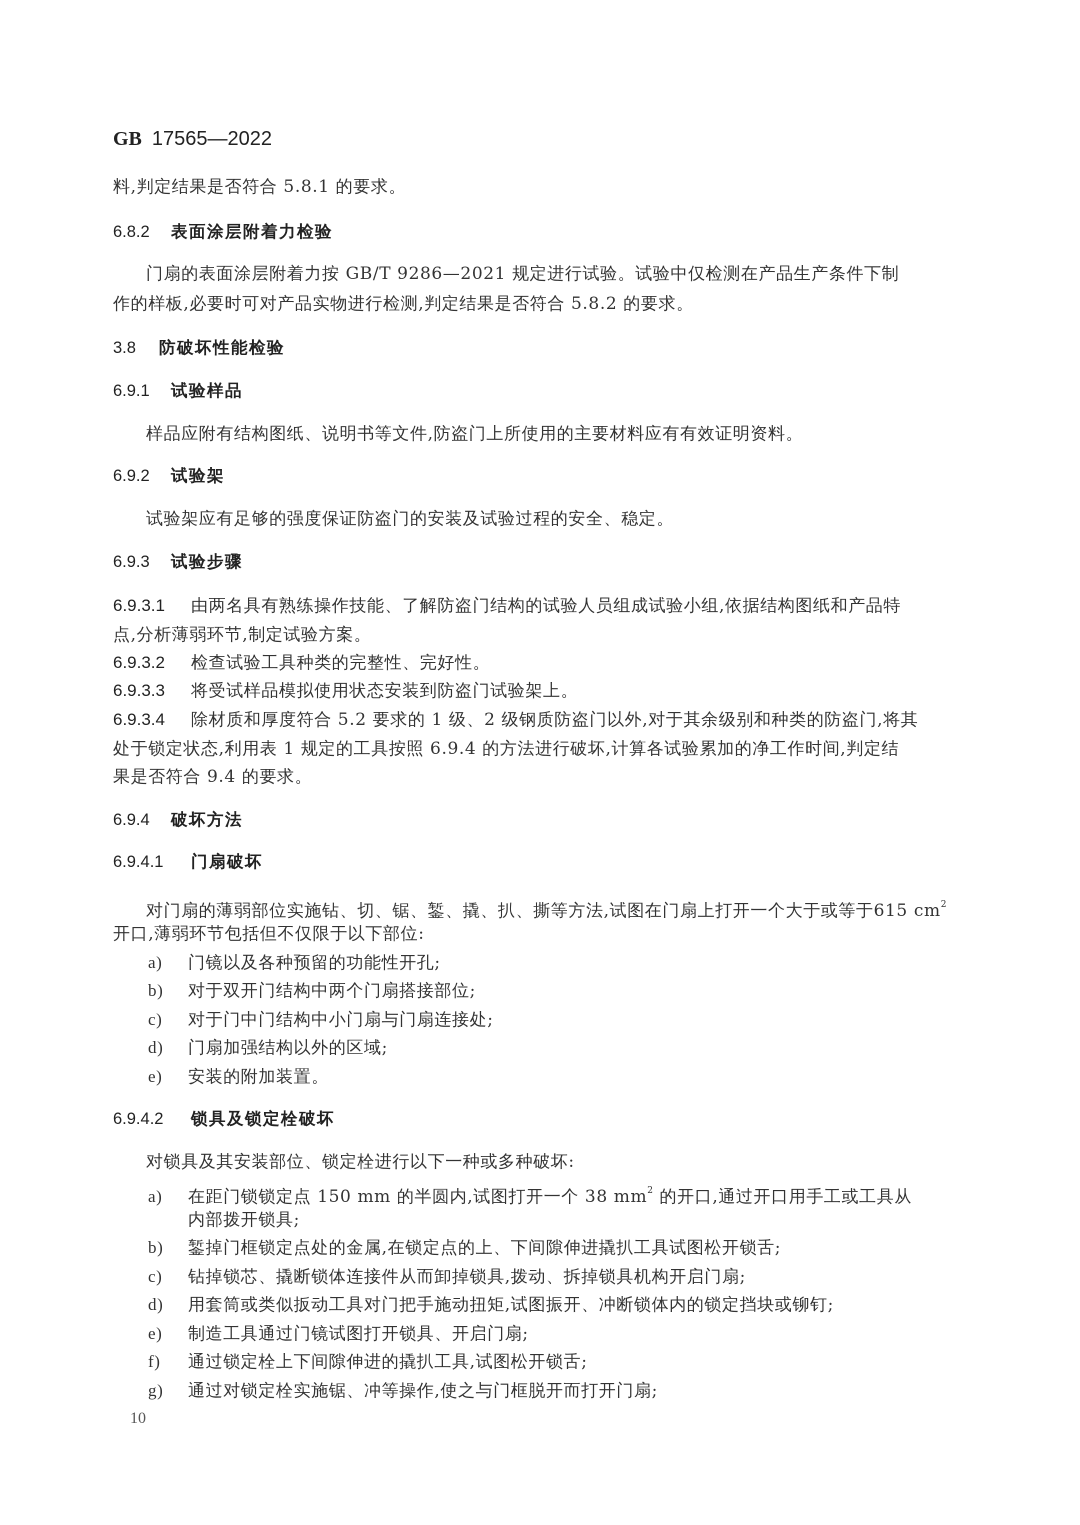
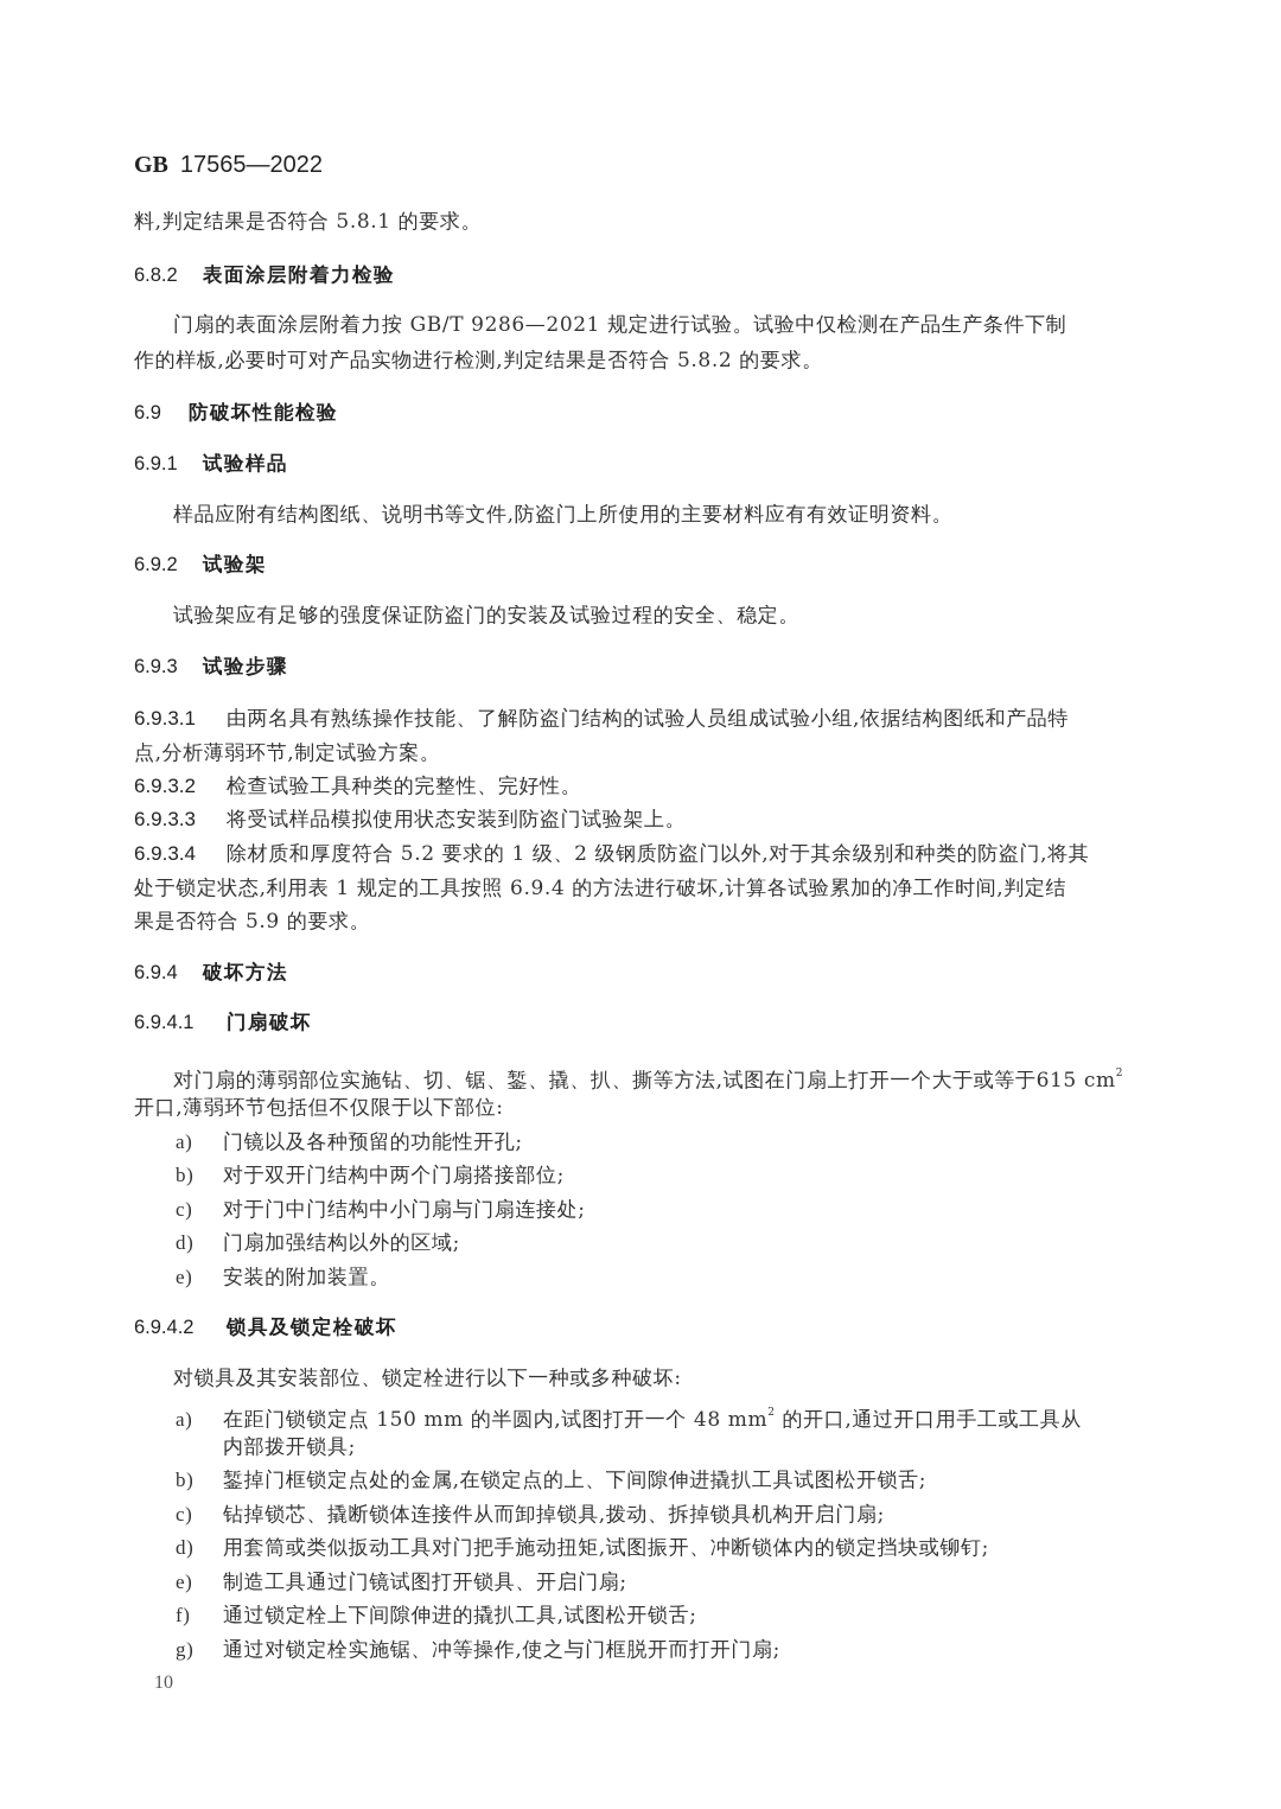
  GB 17565—2022
  料,判定结果是否符合 5.8.1 的要求。
  6.8.2 表面涂层附着力检验
  门扇的表面涂层附着力按 GB/T 9286—2021 规定进行试验。试验中仅检测在产品生产条件下制
  作的样板,必要时可对产品实物进行检测,判定结果是否符合 5.8.2 的要求。
- 3.8 防破坏性能检验
+ 6.9 防破坏性能检验
  6.9.1 试验样品
  样品应附有结构图纸、说明书等文件,防盗门上所使用的主要材料应有有效证明资料。
  6.9.2 试验架
  试验架应有足够的强度保证防盗门的安装及试验过程的安全、稳定。
  6.9.3 试验步骤
  6.9.3.1 由两名具有熟练操作技能、了解防盗门结构的试验人员组成试验小组,依据结构图纸和产品特
  点,分析薄弱环节,制定试验方案。
  6.9.3.2 检查试验工具种类的完整性、完好性。
  6.9.3.3 将受试样品模拟使用状态安装到防盗门试验架上。
  6.9.3.4 除材质和厚度符合 5.2 要求的 1 级、2 级钢质防盗门以外,对于其余级别和种类的防盗门,将其
  处于锁定状态,利用表 1 规定的工具按照 6.9.4 的方法进行破坏,计算各试验累加的净工作时间,判定结
- 果是否符合 9.4 的要求。
+ 果是否符合 5.9 的要求。
  6.9.4 破坏方法
  6.9.4.1 门扇破坏
  对门扇的薄弱部位实施钻、切、锯、錾、撬、扒、撕等方法,试图在门扇上打开一个大于或等于615 cm2
  开口,薄弱环节包括但不仅限于以下部位:
  a) 门镜以及各种预留的功能性开孔;
  b) 对于双开门结构中两个门扇搭接部位;
  c) 对于门中门结构中小门扇与门扇连接处;
  d) 门扇加强结构以外的区域;
  e) 安装的附加装置。
  6.9.4.2 锁具及锁定栓破坏
  对锁具及其安装部位、锁定栓进行以下一种或多种破坏:
- a) 在距门锁锁定点 150 mm 的半圆内,试图打开一个 38 mm2 的开口,通过开口用手工或工具从
+ a) 在距门锁锁定点 150 mm 的半圆内,试图打开一个 48 mm2 的开口,通过开口用手工或工具从
  内部拨开锁具;
  b) 錾掉门框锁定点处的金属,在锁定点的上、下间隙伸进撬扒工具试图松开锁舌;
  c) 钻掉锁芯、撬断锁体连接件从而卸掉锁具,拨动、拆掉锁具机构开启门扇;
  d) 用套筒或类似扳动工具对门把手施动扭矩,试图振开、冲断锁体内的锁定挡块或铆钉;
  e) 制造工具通过门镜试图打开锁具、开启门扇;
  f) 通过锁定栓上下间隙伸进的撬扒工具,试图松开锁舌;
  g) 通过对锁定栓实施锯、冲等操作,使之与门框脱开而打开门扇;
  10
